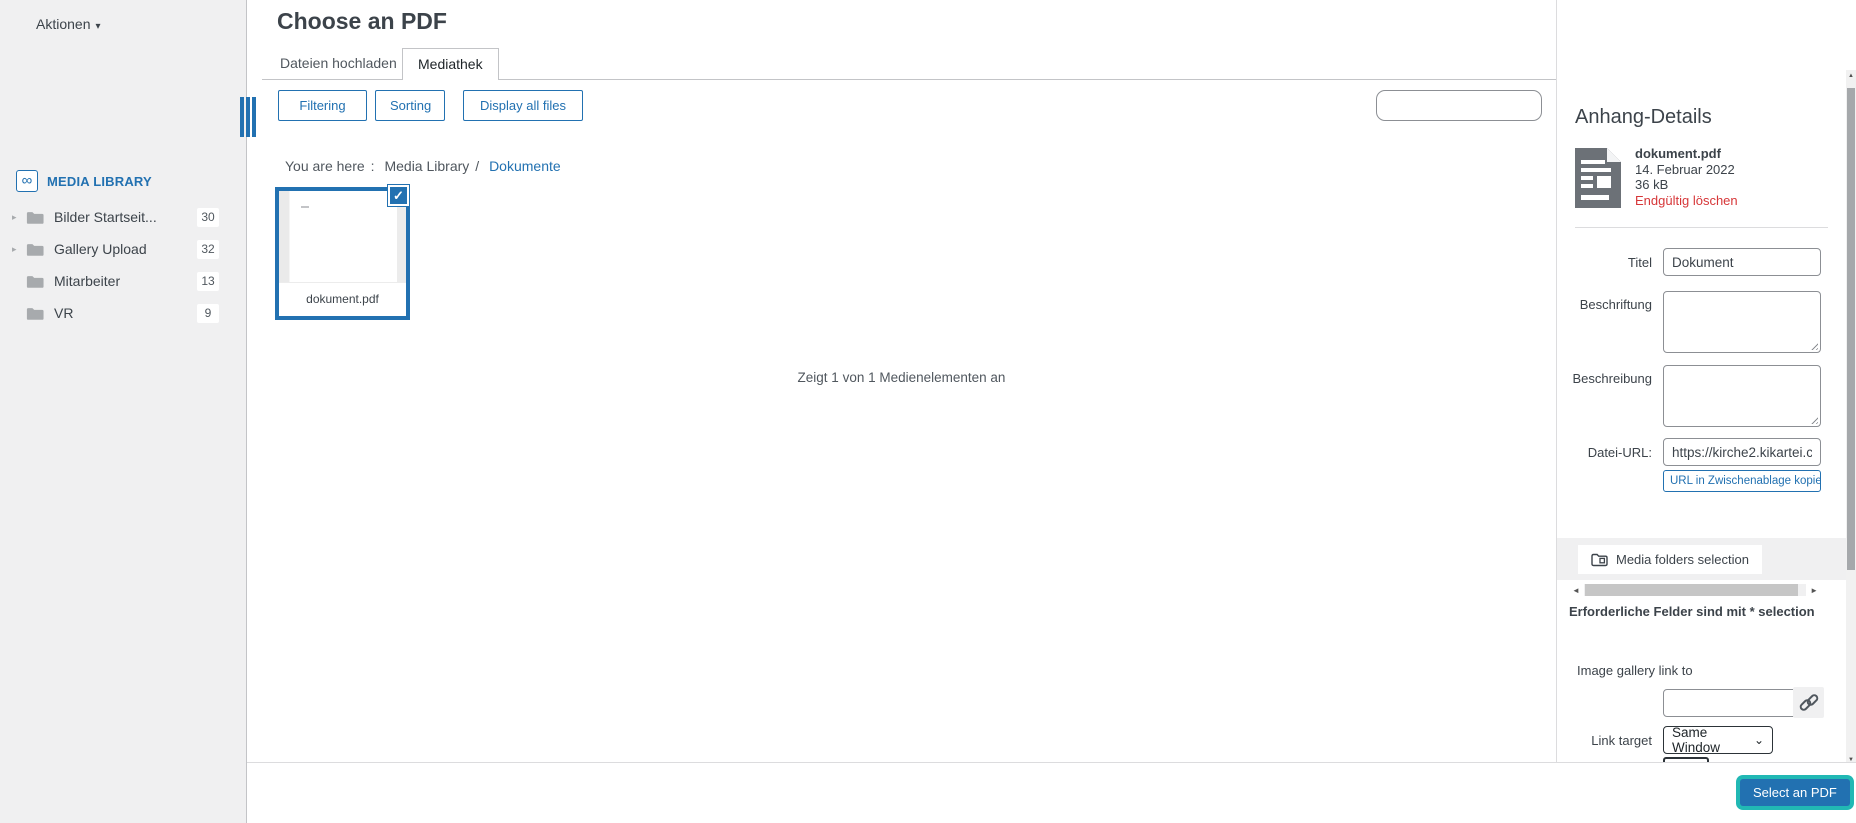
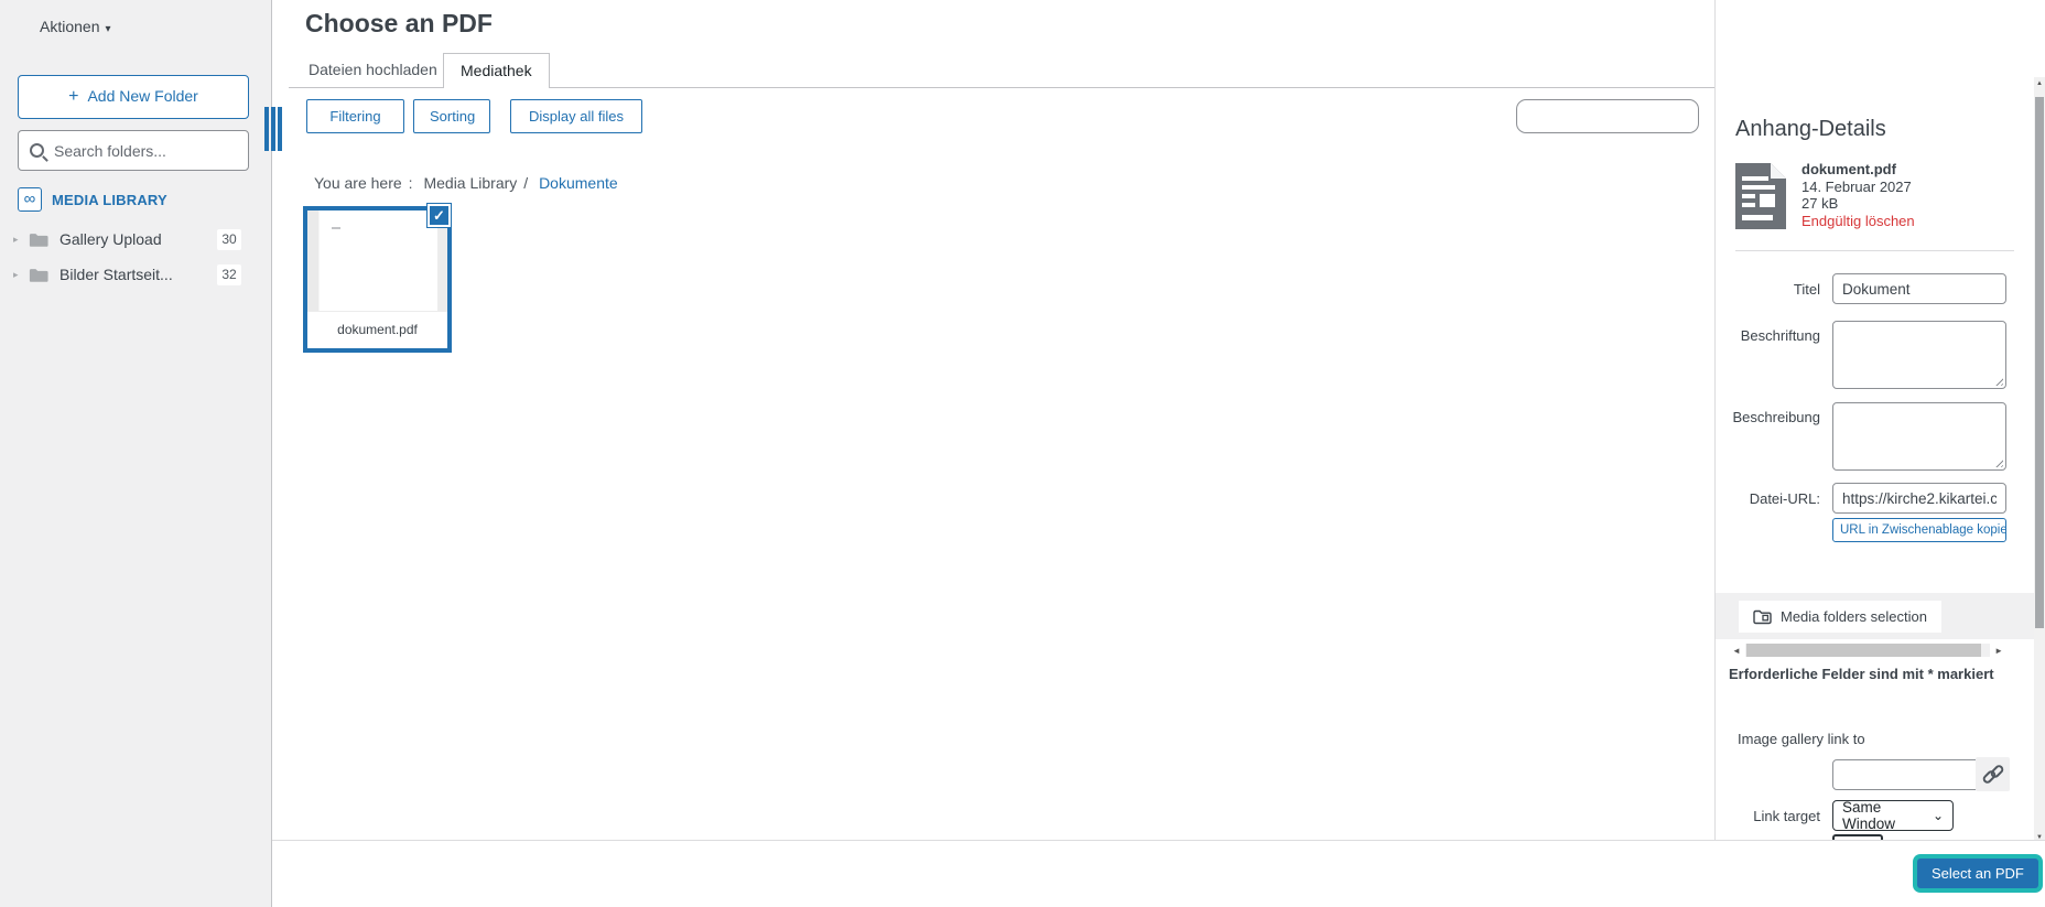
  Aktionen ▾
+ + Add New Folder
+ Search folders...
  ∞
  MEDIA LIBRARY
  ▸
- Bilder Startseit...
+ Gallery Upload
  30
  ▸
- Gallery Upload
+ Bilder Startseit...
  32
- Mitarbeiter
- 13
- VR
- 9
  Choose an PDF
  Dateien hochladen
  Mediathek
  Filtering
  Sorting
  Display all files
  You are here : Media Library / Dokumente
  dokument.pdf
  ✓
- Zeigt 1 von 1 Medienelementen an
  Anhang-Details
  dokument.pdf
- 14. Februar 2022
+ 14. Februar 2027
- 36 kB
+ 27 kB
  Endgültig löschen
  Titel
  Dokument
  Beschriftung
  Beschreibung
  Datei-URL:
  https://kirche2.kikartei.c
  URL in Zwischenablage kopie
  Media folders selection
  ◄
  ►
- Erforderliche Felder sind mit * selection
+ Erforderliche Felder sind mit * markiert
  Image gallery link to
  Link target
  Same Window
  ⌄
  Select an PDF
